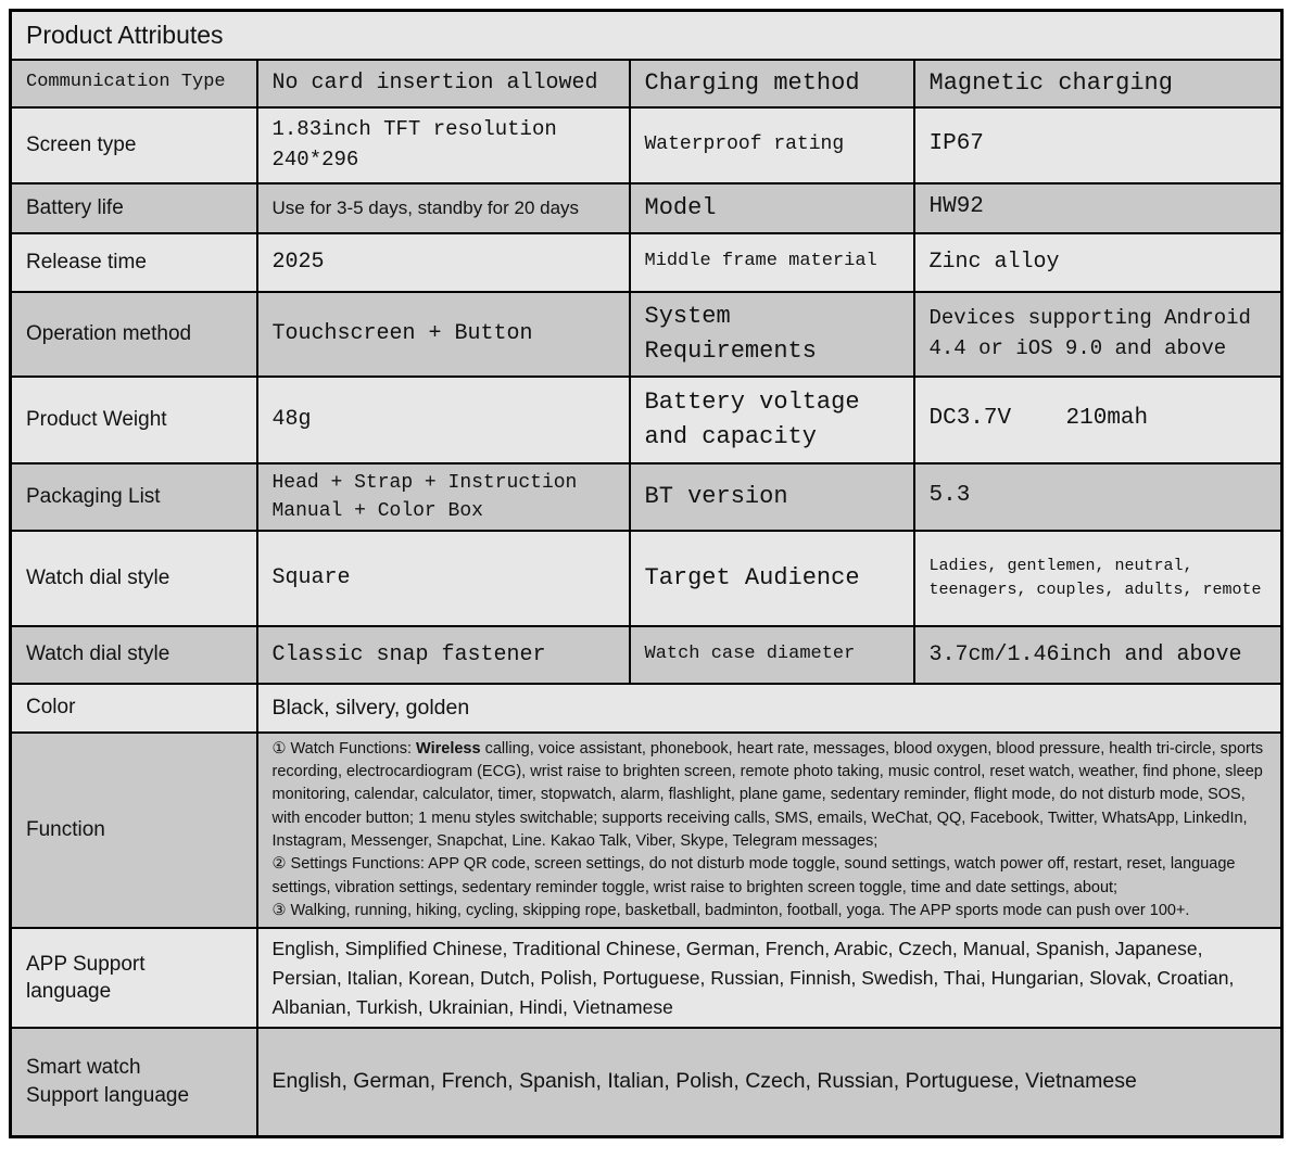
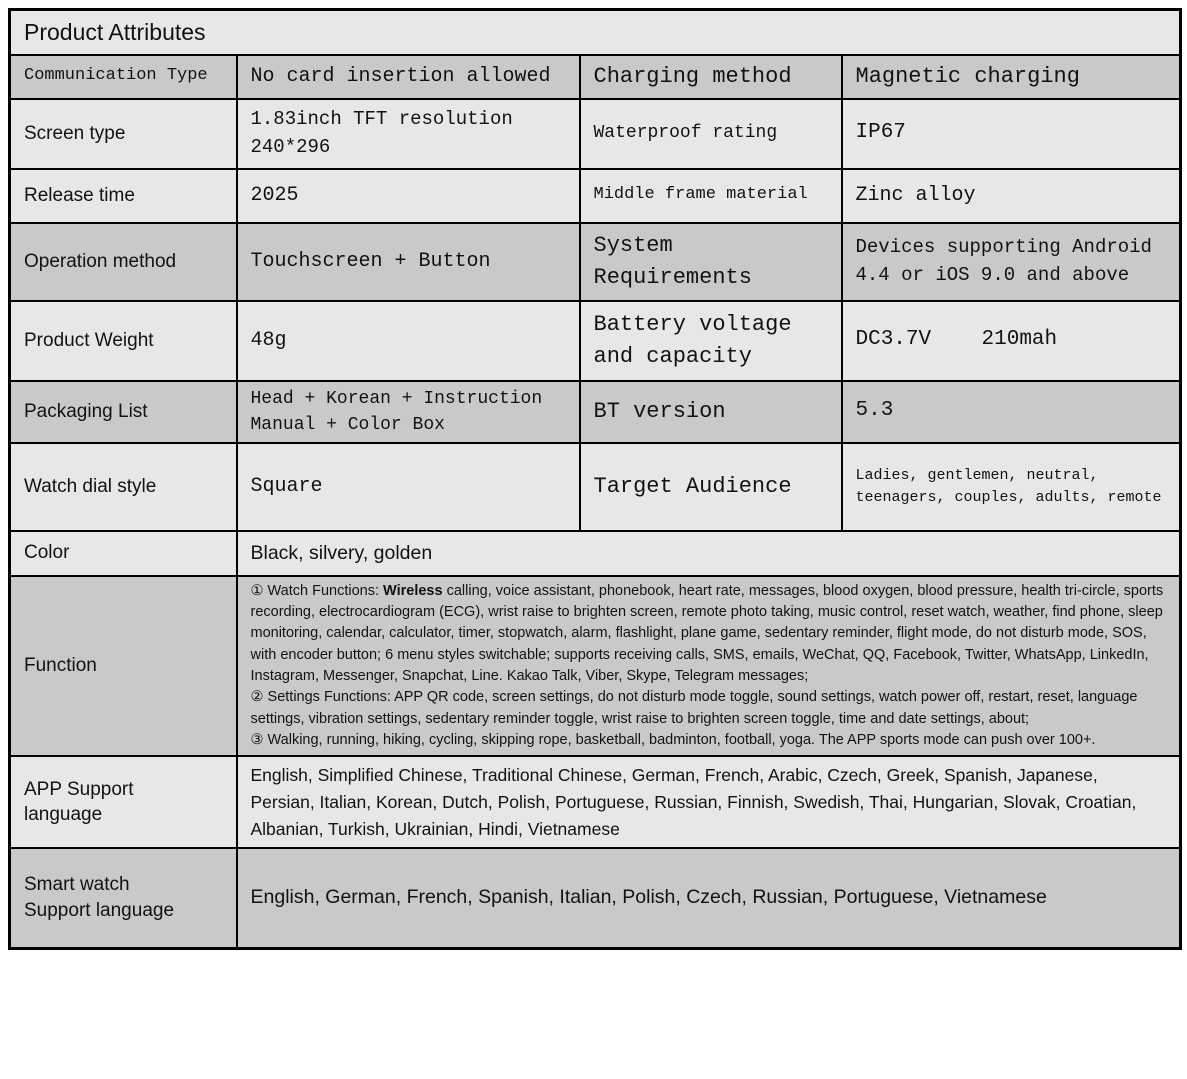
  Product Attributes
  Communication Type	No card insertion allowed	Charging method	Magnetic charging
  Screen type	1.83inch TFT resolution 240*296	Waterproof rating	IP67
- Battery life	Use for 3-5 days, standby for 20 days	Model	HW92
  Release time	2025	Middle frame material	Zinc alloy
  Operation method	Touchscreen + Button	System Requirements	Devices supporting Android 4.4 or iOS 9.0 and above
  Product Weight	48g	Battery voltage and capacity	DC3.7V 210mah
- Packaging List	Head + Strap + Instruction Manual + Color Box	BT version	5.3
+ Packaging List	Head + Korean + Instruction Manual + Color Box	BT version	5.3
  Watch dial style	Square	Target Audience	Ladies, gentlemen, neutral, teenagers, couples, adults, remote
- Watch dial style	Classic snap fastener	Watch case diameter	3.7cm/1.46inch and above
  Color	Black, silvery, golden
- Function	① Watch Functions: Wireless calling, voice assistant, phonebook, heart rate, messages, blood oxygen, blood pressure, health tri-circle, sports recording, electrocardiogram (ECG), wrist raise to brighten screen, remote photo taking, music control, reset watch, weather, find phone, sleep monitoring, calendar, calculator, timer, stopwatch, alarm, flashlight, plane game, sedentary reminder, flight mode, do not disturb mode, SOS, with encoder button; 1 menu styles switchable; supports receiving calls, SMS, emails, WeChat, QQ, Facebook, Twitter, WhatsApp, LinkedIn, Instagram, Messenger, Snapchat, Line. Kakao Talk, Viber, Skype, Telegram messages; ② Settings Functions: APP QR code, screen settings, do not disturb mode toggle, sound settings, watch power off, restart, reset, language settings, vibration settings, sedentary reminder toggle, wrist raise to brighten screen toggle, time and date settings, about; ③ Walking, running, hiking, cycling, skipping rope, basketball, badminton, football, yoga. The APP sports mode can push over 100+.
+ Function	① Watch Functions: Wireless calling, voice assistant, phonebook, heart rate, messages, blood oxygen, blood pressure, health tri-circle, sports recording, electrocardiogram (ECG), wrist raise to brighten screen, remote photo taking, music control, reset watch, weather, find phone, sleep monitoring, calendar, calculator, timer, stopwatch, alarm, flashlight, plane game, sedentary reminder, flight mode, do not disturb mode, SOS, with encoder button; 6 menu styles switchable; supports receiving calls, SMS, emails, WeChat, QQ, Facebook, Twitter, WhatsApp, LinkedIn, Instagram, Messenger, Snapchat, Line. Kakao Talk, Viber, Skype, Telegram messages; ② Settings Functions: APP QR code, screen settings, do not disturb mode toggle, sound settings, watch power off, restart, reset, language settings, vibration settings, sedentary reminder toggle, wrist raise to brighten screen toggle, time and date settings, about; ③ Walking, running, hiking, cycling, skipping rope, basketball, badminton, football, yoga. The APP sports mode can push over 100+.
- APP Support language	English, Simplified Chinese, Traditional Chinese, German, French, Arabic, Czech, Manual, Spanish, Japanese, Persian, Italian, Korean, Dutch, Polish, Portuguese, Russian, Finnish, Swedish, Thai, Hungarian, Slovak, Croatian, Albanian, Turkish, Ukrainian, Hindi, Vietnamese
+ APP Support language	English, Simplified Chinese, Traditional Chinese, German, French, Arabic, Czech, Greek, Spanish, Japanese, Persian, Italian, Korean, Dutch, Polish, Portuguese, Russian, Finnish, Swedish, Thai, Hungarian, Slovak, Croatian, Albanian, Turkish, Ukrainian, Hindi, Vietnamese
  Smart watch Support language	English, German, French, Spanish, Italian, Polish, Czech, Russian, Portuguese, Vietnamese
